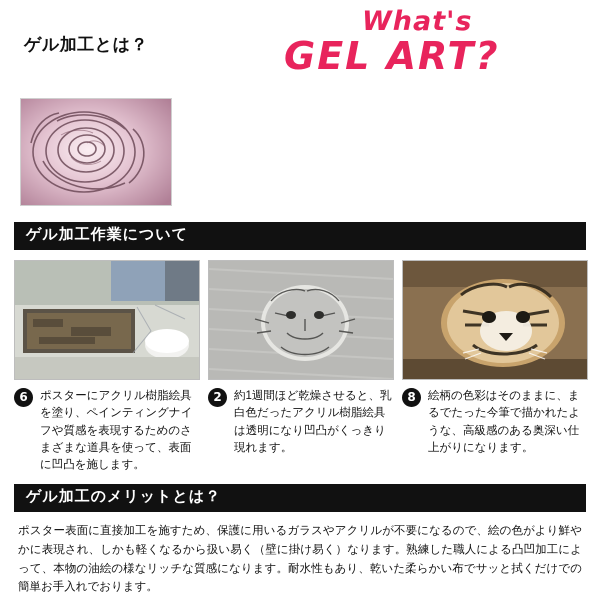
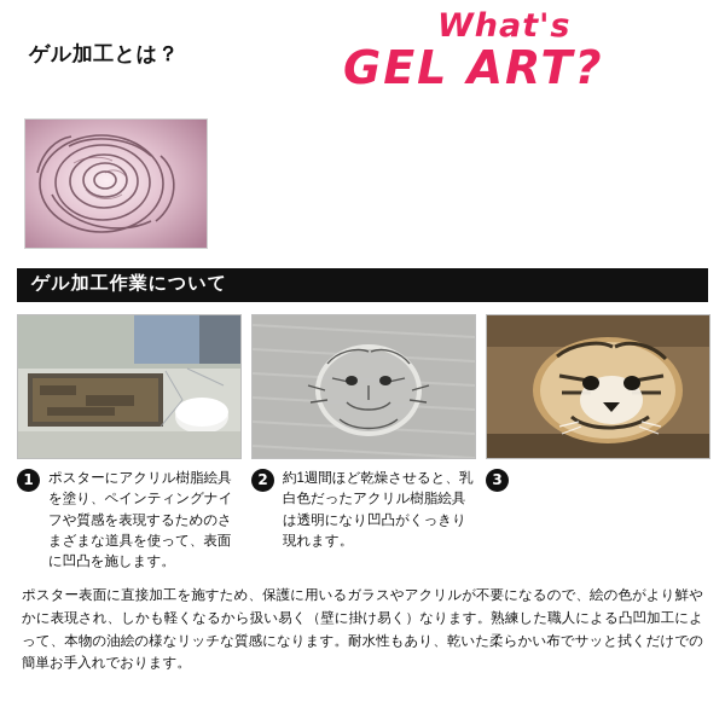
  ゲル加工とは？
  What's
  GEL ART?
  ゲル加工作業について
- 6
+ 1
  ポスターにアクリル樹脂絵具を塗り、ペインティングナイフや質感を表現するためのさまざまな道具を使って、表面に凹凸を施します。
  2
  約1週間ほど乾燥させると、乳白色だったアクリル樹脂絵具は透明になり凹凸がくっきり現れます。
- 8
+ 3
- 絵柄の色彩はそのままに、まるでたった今筆で描かれたような、高級感のある奥深い仕上がりになります。
- ゲル加工のメリットとは？
  ポスター表面に直接加工を施すため、保護に用いるガラスやアクリルが不要になるので、絵の色がより鮮やかに表現され、しかも軽くなるから扱い易く（壁に掛け易く）なります。熟練した職人による凸凹加工によって、本物の油絵の様なリッチな質感になります。耐水性もあり、乾いた柔らかい布でサッと拭くだけでの簡単お手入れでおります。
